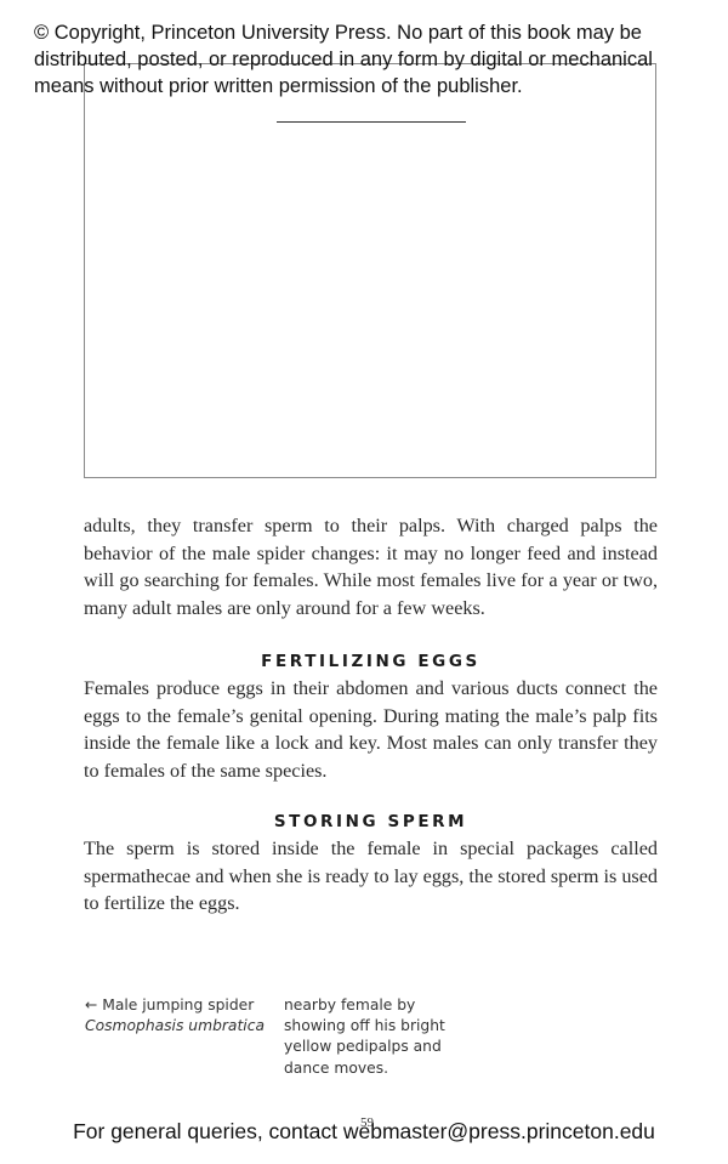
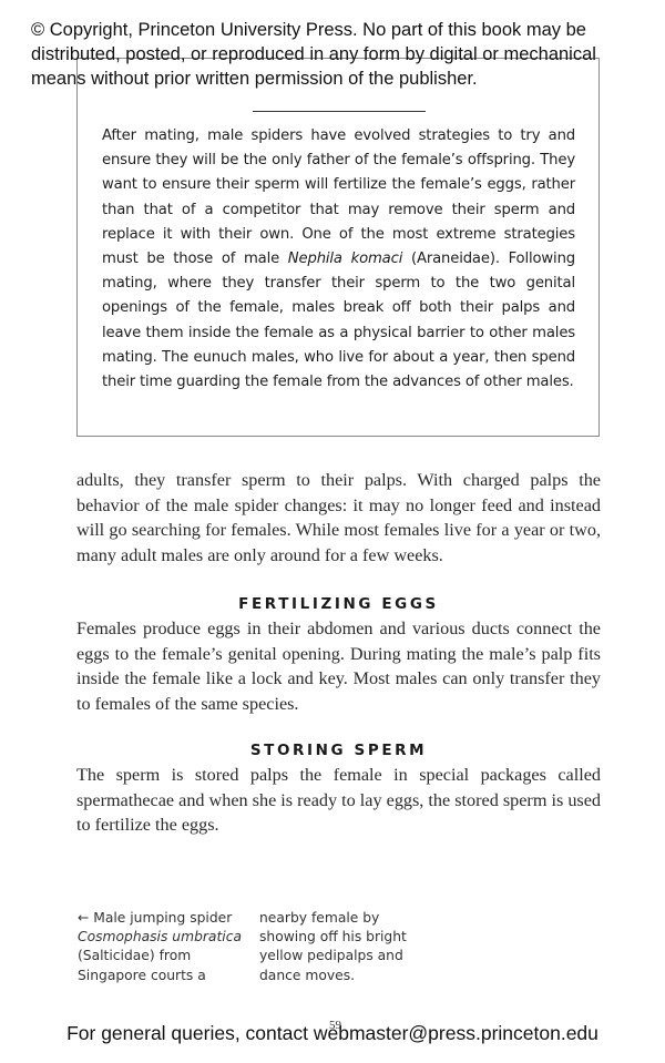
  © Copyright, Princeton University Press. No part of this book may be distributed, posted, or reproduced in any form by digital or mechanical means without prior written permission of the publisher.
+ After mating, male spiders have evolved strategies to try and ensure they will be the only father of the female’s offspring. They want to ensure their sperm will fertilize the female’s eggs, rather than that of a competitor that may remove their sperm and replace it with their own. One of the most extreme strategies must be those of male Nephila komaci (Araneidae). Following mating, where they transfer their sperm to the two genital openings of the female, males break off both their palps and leave them inside the female as a physical barrier to other males mating. The eunuch males, who live for about a year, then spend their time guarding the female from the advances of other males.
  adults, they transfer sperm to their palps. With charged palps the behavior of the male spider changes: it may no longer feed and instead will go searching for females. While most females live for a year or two, many adult males are only around for a few weeks.
  FERTILIZING EGGS
  Females produce eggs in their abdomen and various ducts connect the eggs to the female’s genital opening. During mating the male’s palp fits inside the female like a lock and key. Most males can only transfer they to females of the same species.
  STORING SPERM
- The sperm is stored inside the female in special packages called spermathecae and when she is ready to lay eggs, the stored sperm is used to fertilize the eggs.
+ The sperm is stored palps the female in special packages called spermathecae and when she is ready to lay eggs, the stored sperm is used to fertilize the eggs.
  ← Male jumping spider
  Cosmophasis umbratica
+ (Salticidae) from Singapore courts a
  nearby female by showing off his bright yellow pedipalps and dance moves.
  For general queries, contact webmaster@press.princeton.edu
  59
